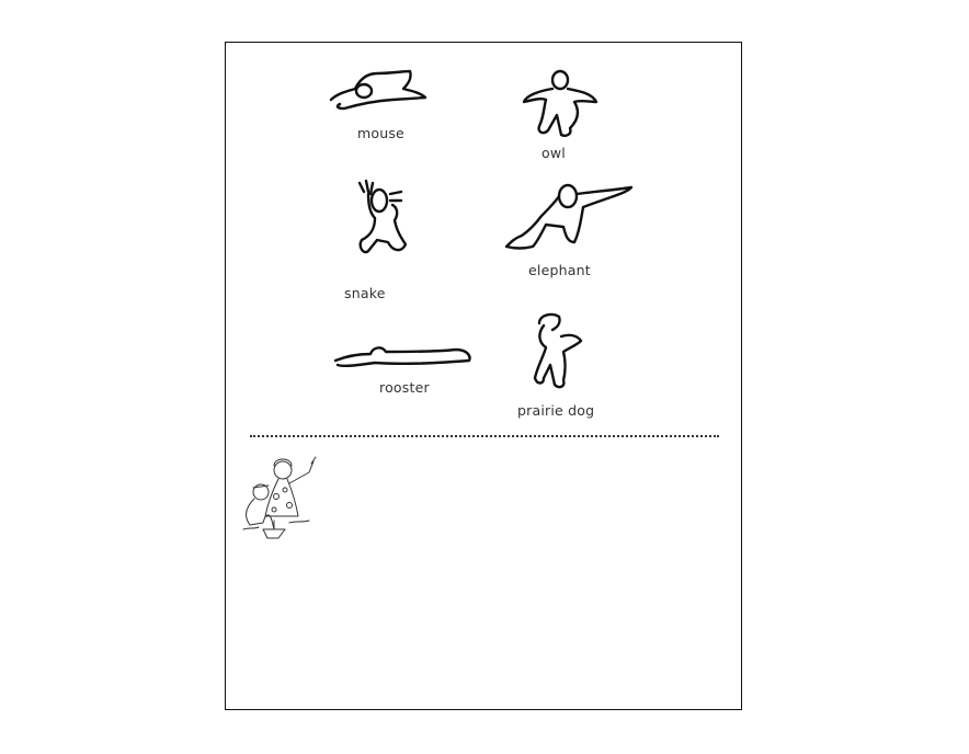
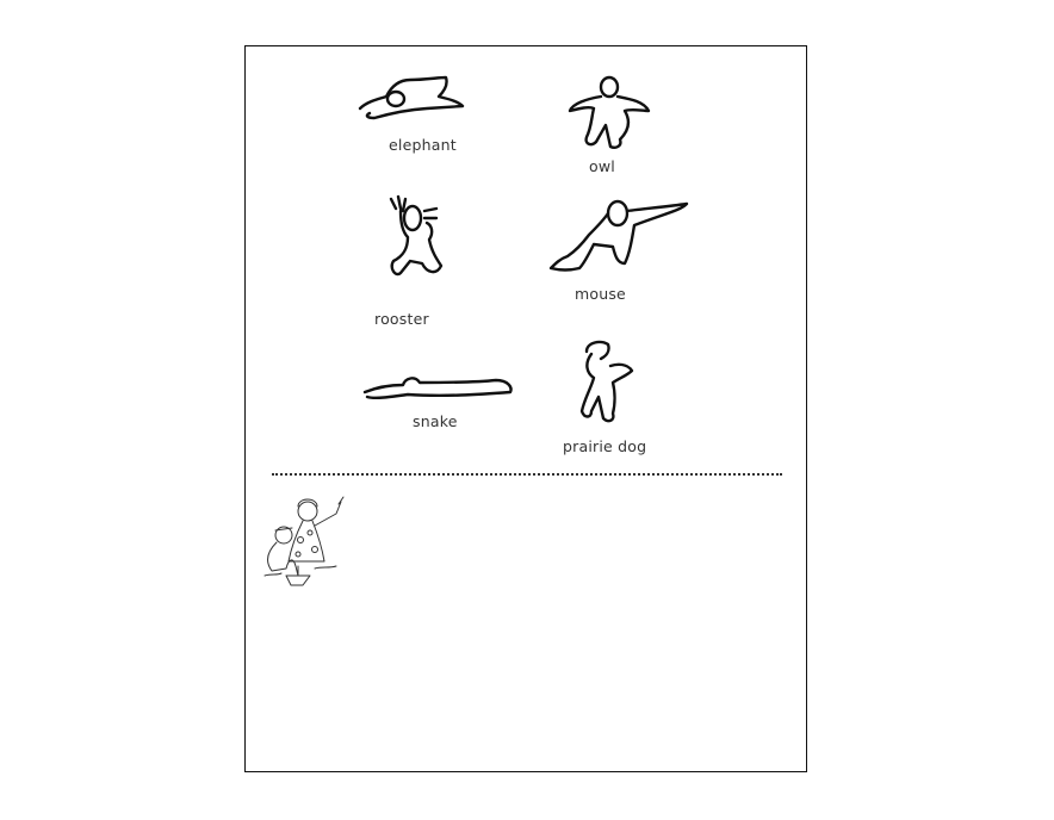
- mouse
+ elephant
  owl
- snake
+ rooster
- elephant
+ mouse
- rooster
+ snake
  prairie dog
